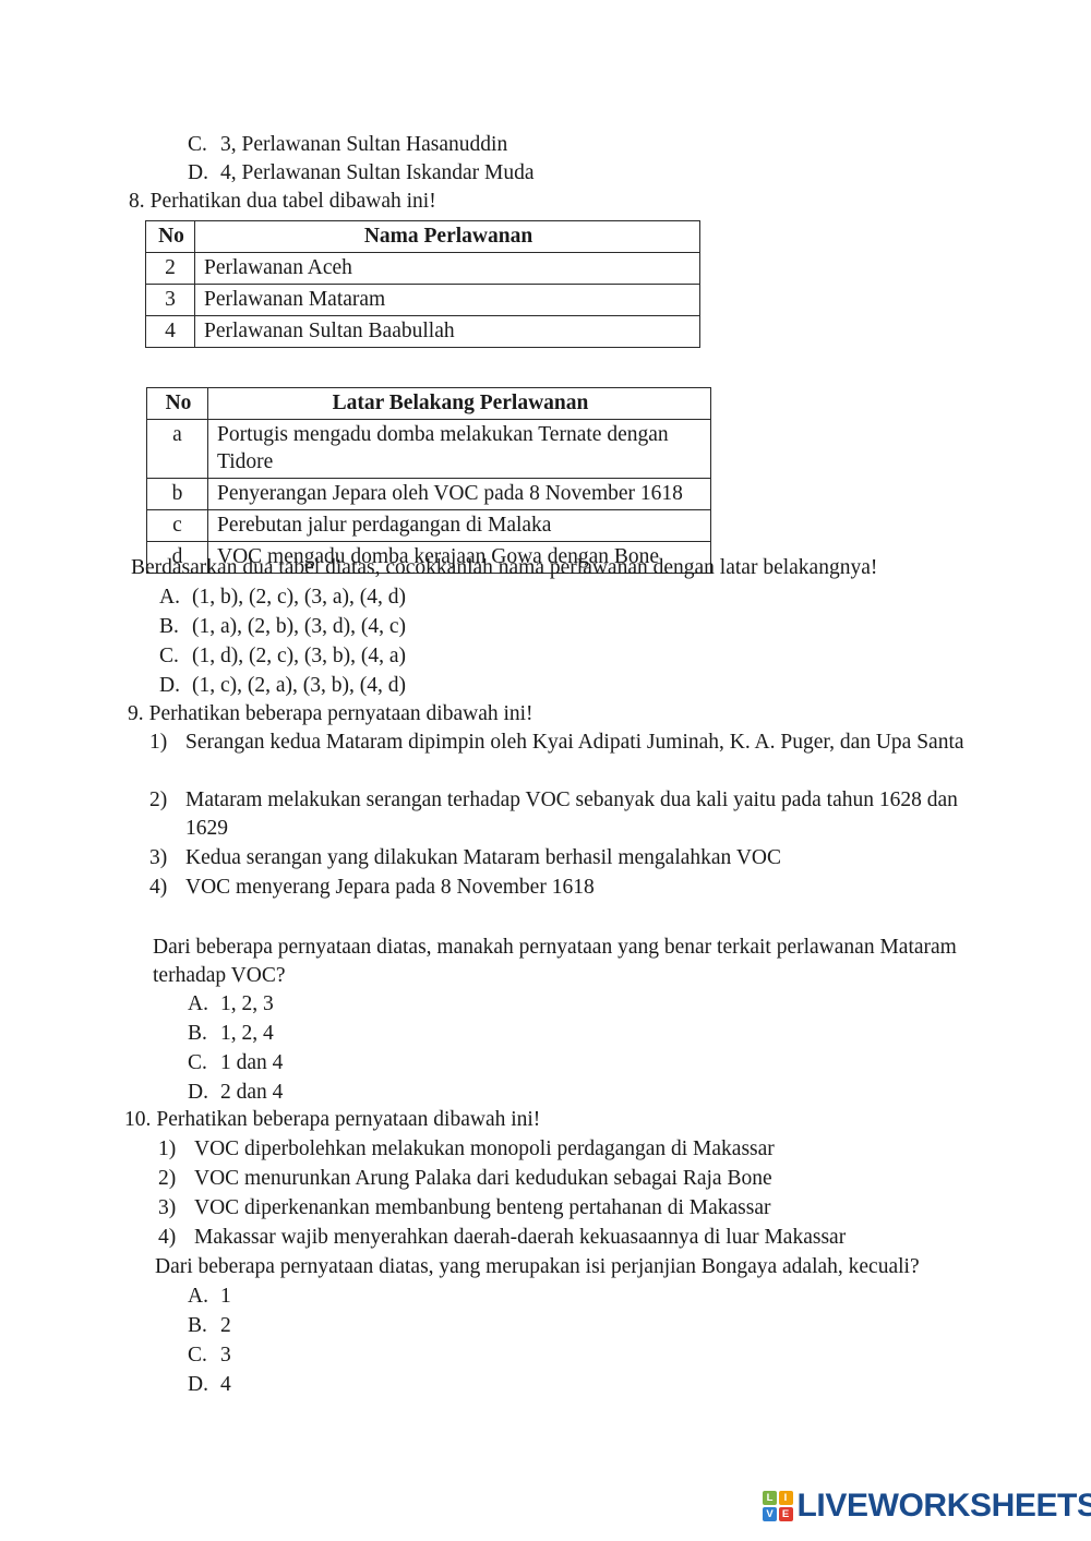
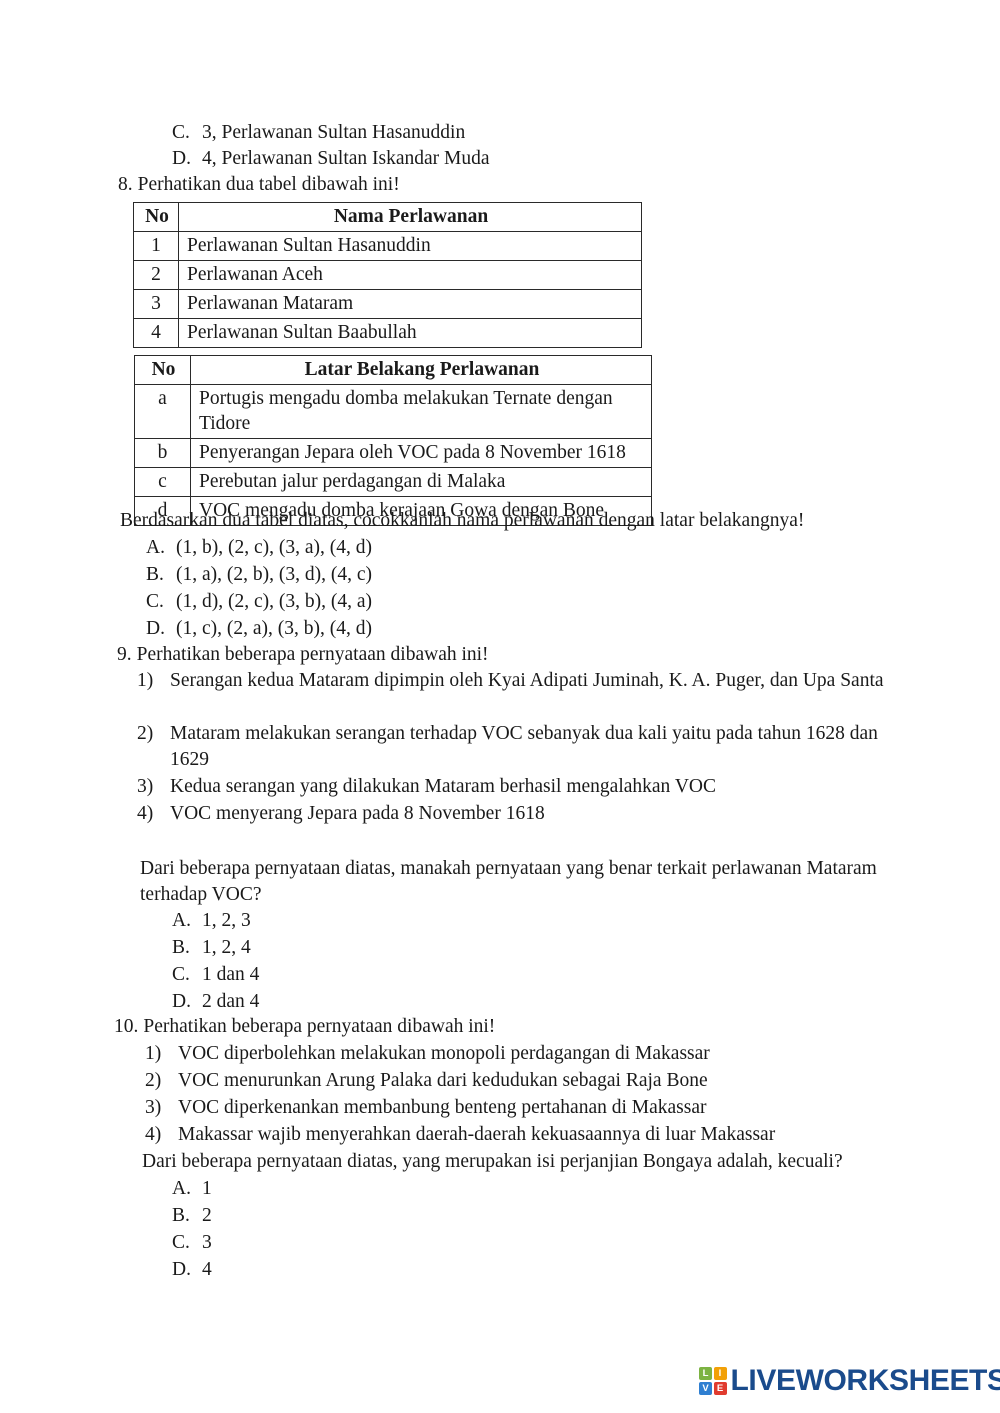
  C.
  3, Perlawanan Sultan Hasanuddin
  D.
  4, Perlawanan Sultan Iskandar Muda
  8.
  Perhatikan dua tabel dibawah ini!
  No	Nama Perlawanan
+ 1	Perlawanan Sultan Hasanuddin
  2	Perlawanan Aceh
  3	Perlawanan Mataram
  4	Perlawanan Sultan Baabullah
  No	Latar Belakang Perlawanan
  a	Portugis mengadu domba melakukan Ternate dengan Tidore
  b	Penyerangan Jepara oleh VOC pada 8 November 1618
  c	Perebutan jalur perdagangan di Malaka
  d	VOC mengadu domba kerajaan Gowa dengan Bone
  Berdasarkan dua tabel diatas, cocokkanlah nama perlawanan dengan latar belakangnya!
  A.
  (1, b), (2, c), (3, a), (4, d)
  B.
  (1, a), (2, b), (3, d), (4, c)
  C.
  (1, d), (2, c), (3, b), (4, a)
  D.
  (1, c), (2, a), (3, b), (4, d)
  9.
  Perhatikan beberapa pernyataan dibawah ini!
  1)
  Serangan kedua Mataram dipimpin oleh Kyai Adipati Juminah, K. A. Puger, dan Upa Santa
  2)
  Mataram melakukan serangan terhadap VOC sebanyak dua kali yaitu pada tahun 1628 dan 1629
  3)
  Kedua serangan yang dilakukan Mataram berhasil mengalahkan VOC
  4)
  VOC menyerang Jepara pada 8 November 1618
  Dari beberapa pernyataan diatas, manakah pernyataan yang benar terkait perlawanan Mataram terhadap VOC?
  A.
  1, 2, 3
  B.
  1, 2, 4
  C.
  1 dan 4
  D.
  2 dan 4
  10.
  Perhatikan beberapa pernyataan dibawah ini!
  1)
  VOC diperbolehkan melakukan monopoli perdagangan di Makassar
  2)
  VOC menurunkan Arung Palaka dari kedudukan sebagai Raja Bone
  3)
  VOC diperkenankan membanbung benteng pertahanan di Makassar
  4)
  Makassar wajib menyerahkan daerah-daerah kekuasaannya di luar Makassar
  Dari beberapa pernyataan diatas, yang merupakan isi perjanjian Bongaya adalah, kecuali?
  A.
  1
  B.
  2
  C.
  3
  D.
  4
  L
  I
  V
  E
  LIVEWORKSHEETS
